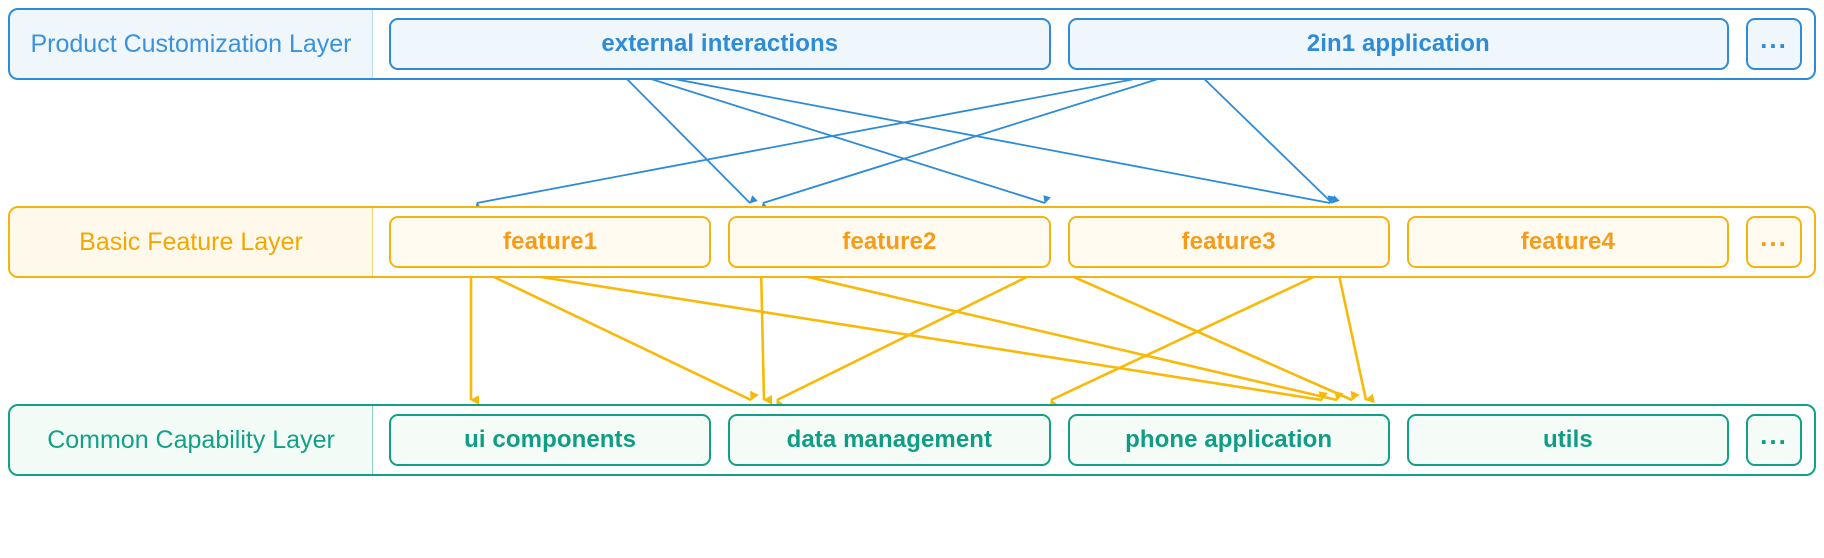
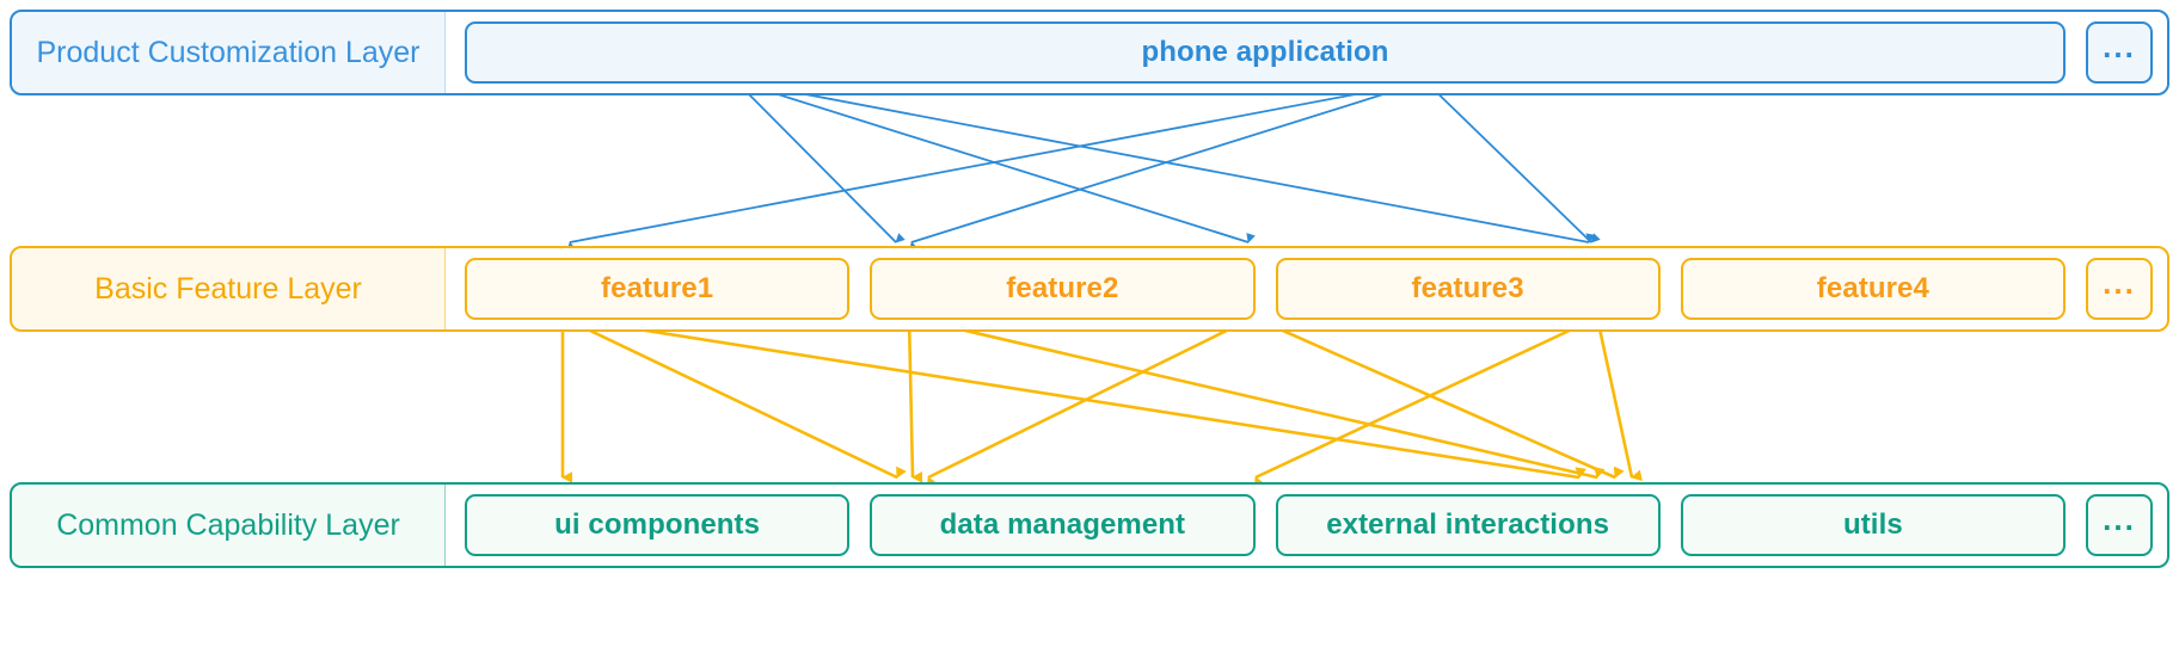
  Product Customization Layer
- external interactions
+ phone application
- 2in1 application
  ...
  Basic Feature Layer
  feature1
  feature2
  feature3
  feature4
  ...
  Common Capability Layer
  ui components
  data management
- phone application
+ external interactions
  utils
  ...
